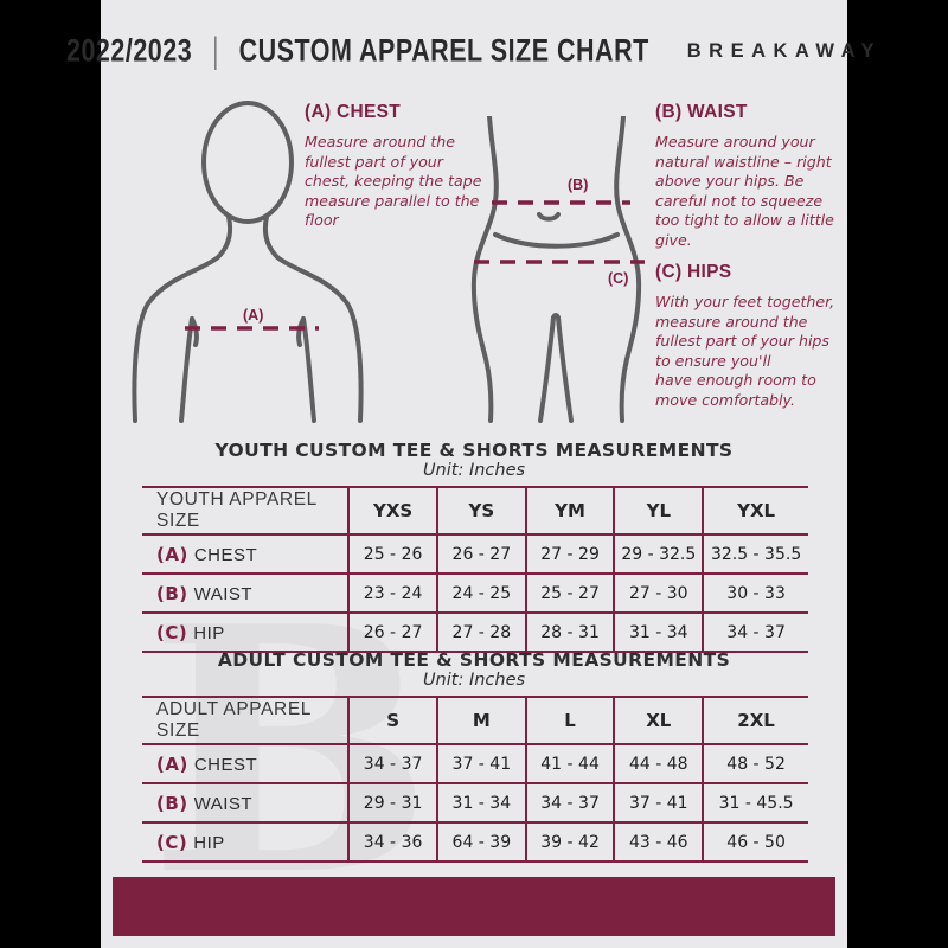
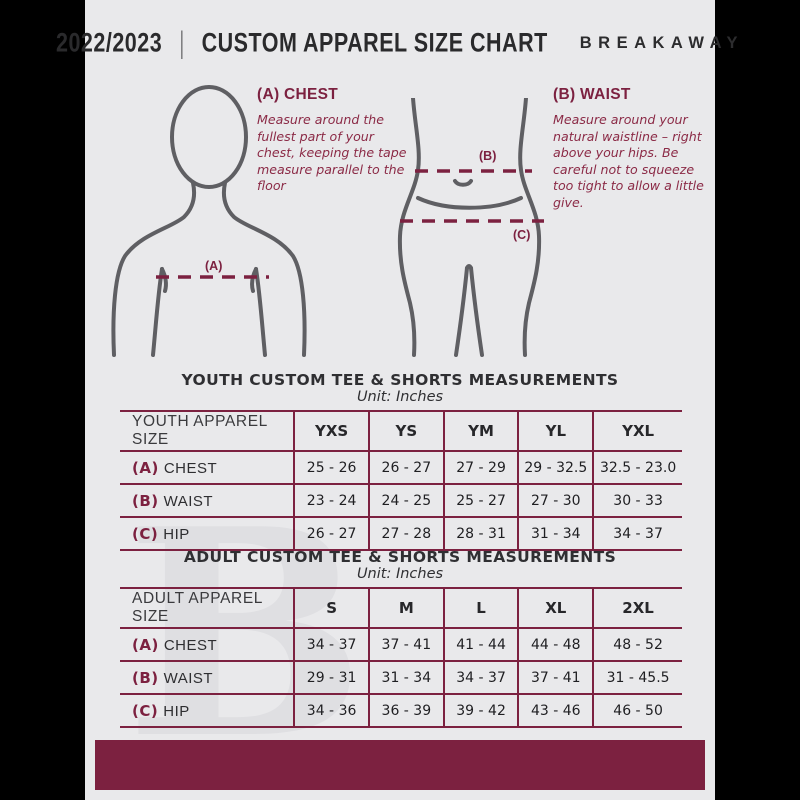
  B
  2022/2023
  |
  CUSTOM APPAREL SIZE CHART
  BREAKAWAY
  (A)
  (A) CHEST
  Measure around the fullest part of your chest, keeping the tape measure parallel to the floor
  (B)
  (C)
  (B) WAIST
  Measure around your natural waistline – right above your hips. Be careful not to squeeze too tight to allow a little give.
- (C) HIPS
- With your feet together, measure around the fullest part of your hips to ensure you'll
- have enough room to move comfortably.
  YOUTH CUSTOM TEE & SHORTS MEASUREMENTS
  Unit: Inches
  YOUTH APPAREL SIZE	YXS	YS	YM	YL	YXL
- (A) CHEST	25 - 26	26 - 27	27 - 29	29 - 32.5	32.5 - 35.5
+ (A) CHEST	25 - 26	26 - 27	27 - 29	29 - 32.5	32.5 - 23.0
  (B) WAIST	23 - 24	24 - 25	25 - 27	27 - 30	30 - 33
  (C) HIP	26 - 27	27 - 28	28 - 31	31 - 34	34 - 37
  ADULT CUSTOM TEE & SHORTS MEASUREMENTS
  Unit: Inches
  ADULT APPAREL SIZE	S	M	L	XL	2XL
  (A) CHEST	34 - 37	37 - 41	41 - 44	44 - 48	48 - 52
  (B) WAIST	29 - 31	31 - 34	34 - 37	37 - 41	31 - 45.5
- (C) HIP	34 - 36	64 - 39	39 - 42	43 - 46	46 - 50
+ (C) HIP	34 - 36	36 - 39	39 - 42	43 - 46	46 - 50
